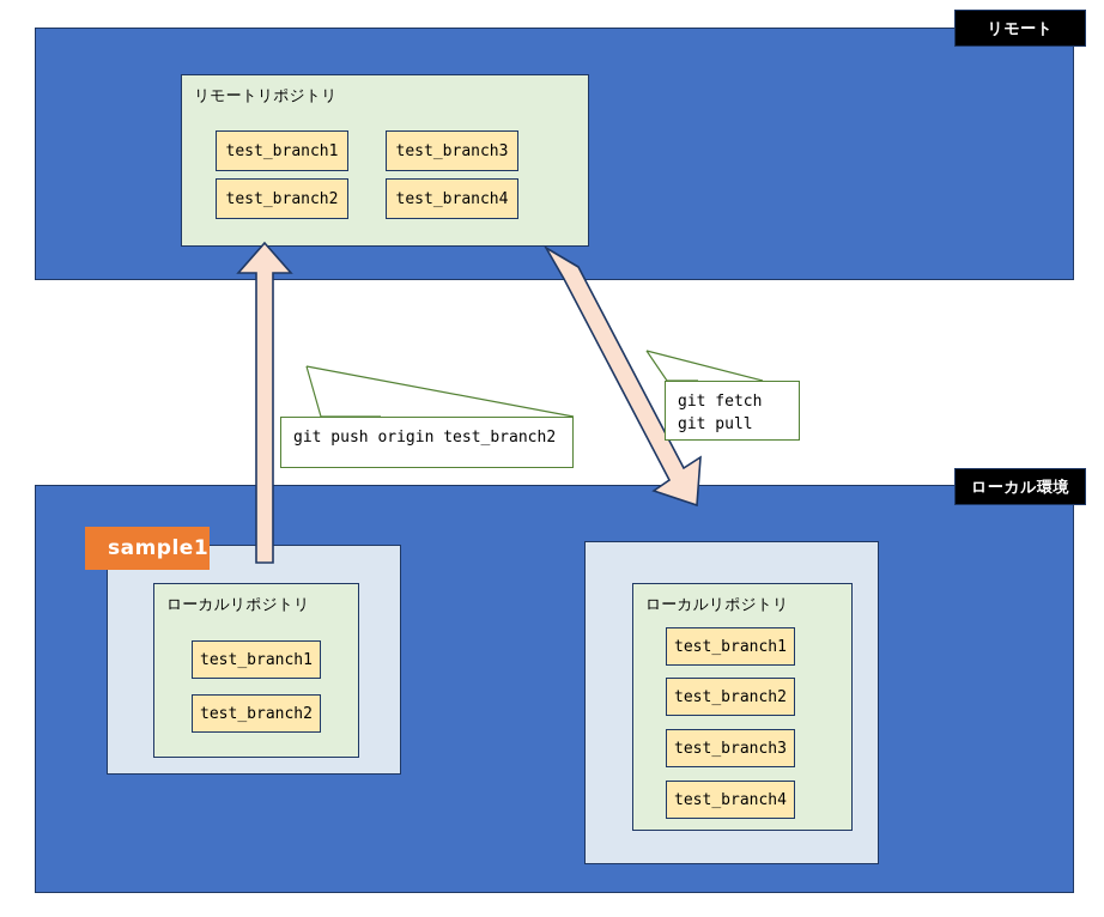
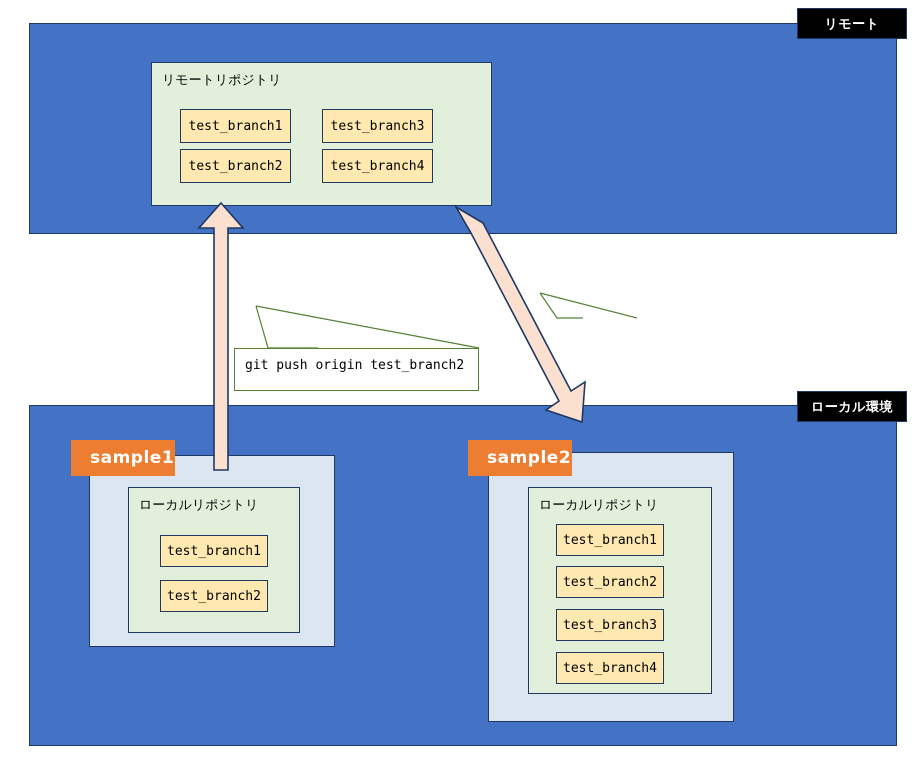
  リモートリポジトリ
  test_branch1
  test_branch2
  test_branch3
  test_branch4
  ローカルリポジトリ
  test_branch1
  test_branch2
  ローカルリポジトリ
  test_branch1
  test_branch2
  test_branch3
  test_branch4
  sample1
+ sample2
  git push origin test_branch2
- git fetch
- git pull
  リモート
  ローカル環境
